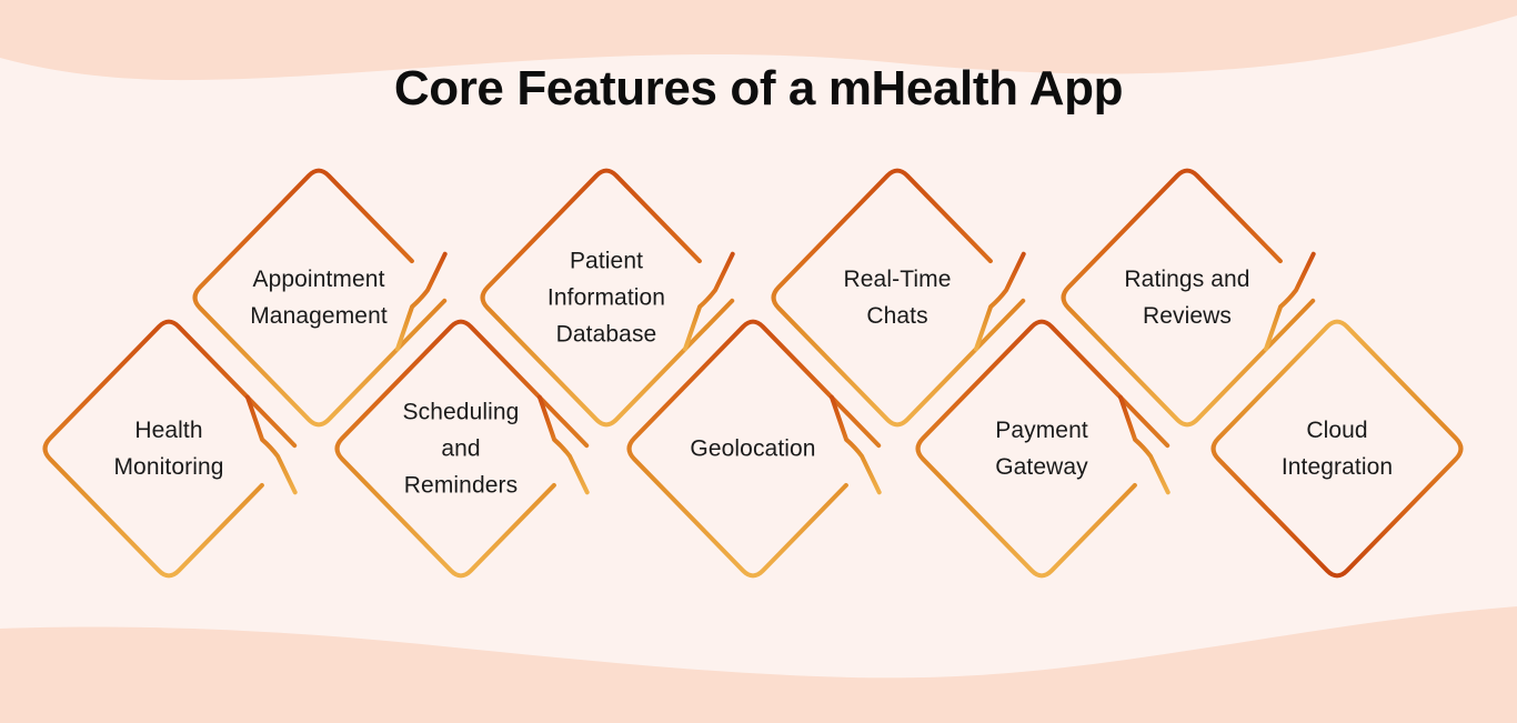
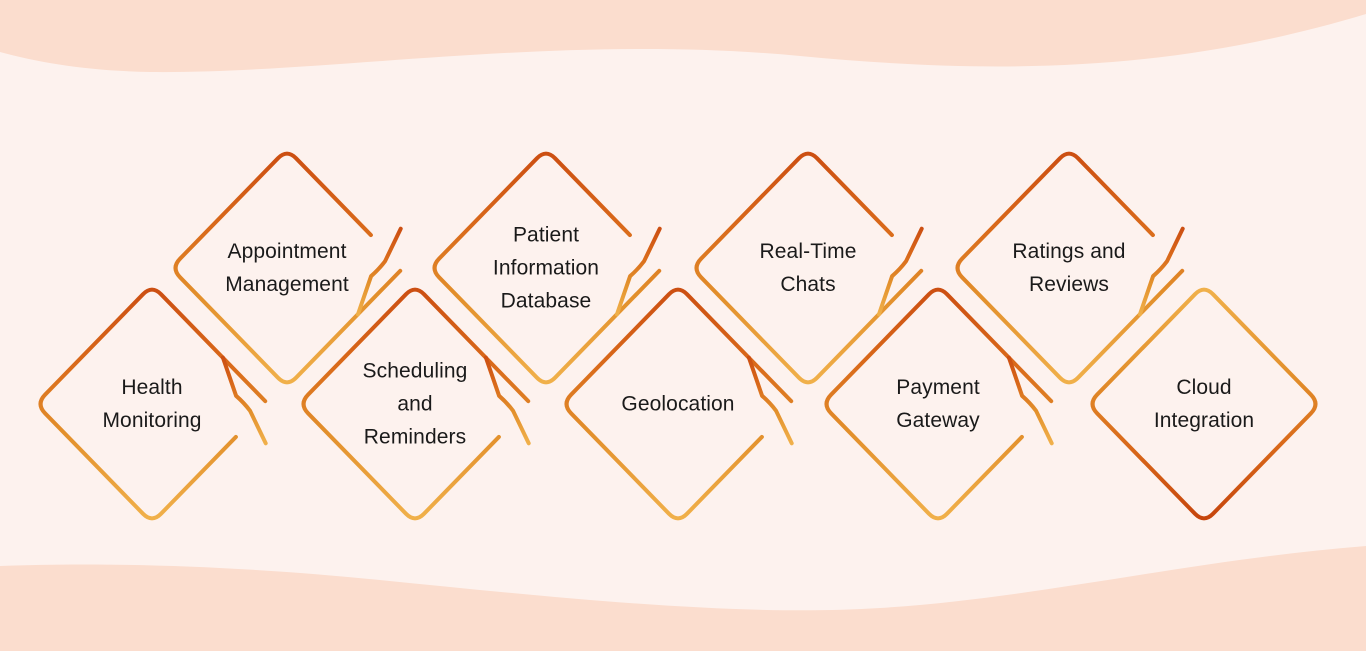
- Core Features of a mHealth App
  Health
  Monitoring
  Appointment
  Management
  Scheduling
  and
  Reminders
  Patient
  Information
  Database
  Geolocation
  Real-Time
  Chats
  Payment
  Gateway
  Ratings and
  Reviews
  Cloud
  Integration
